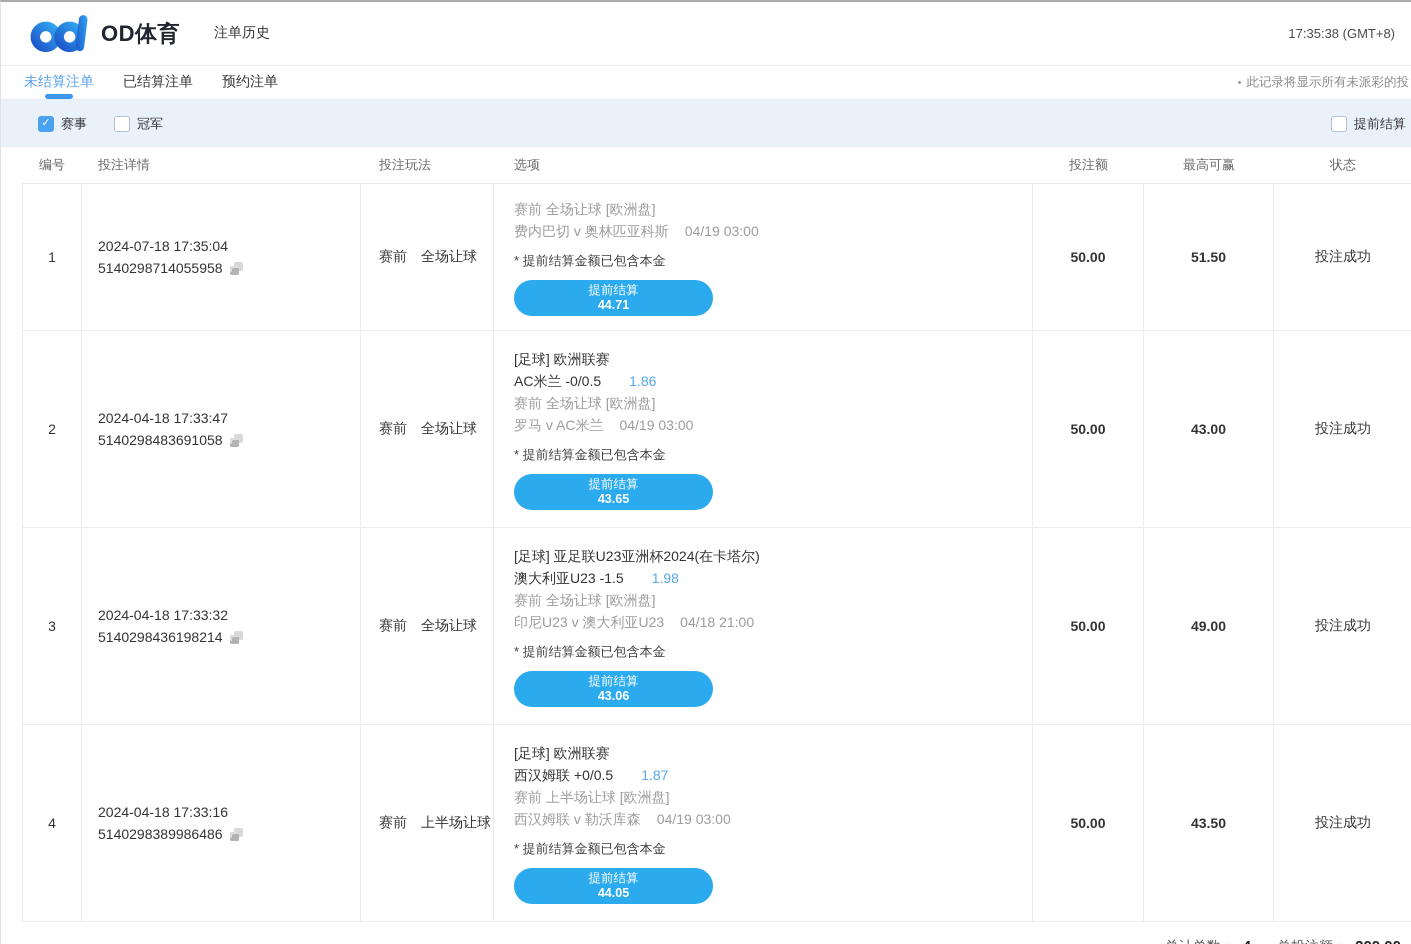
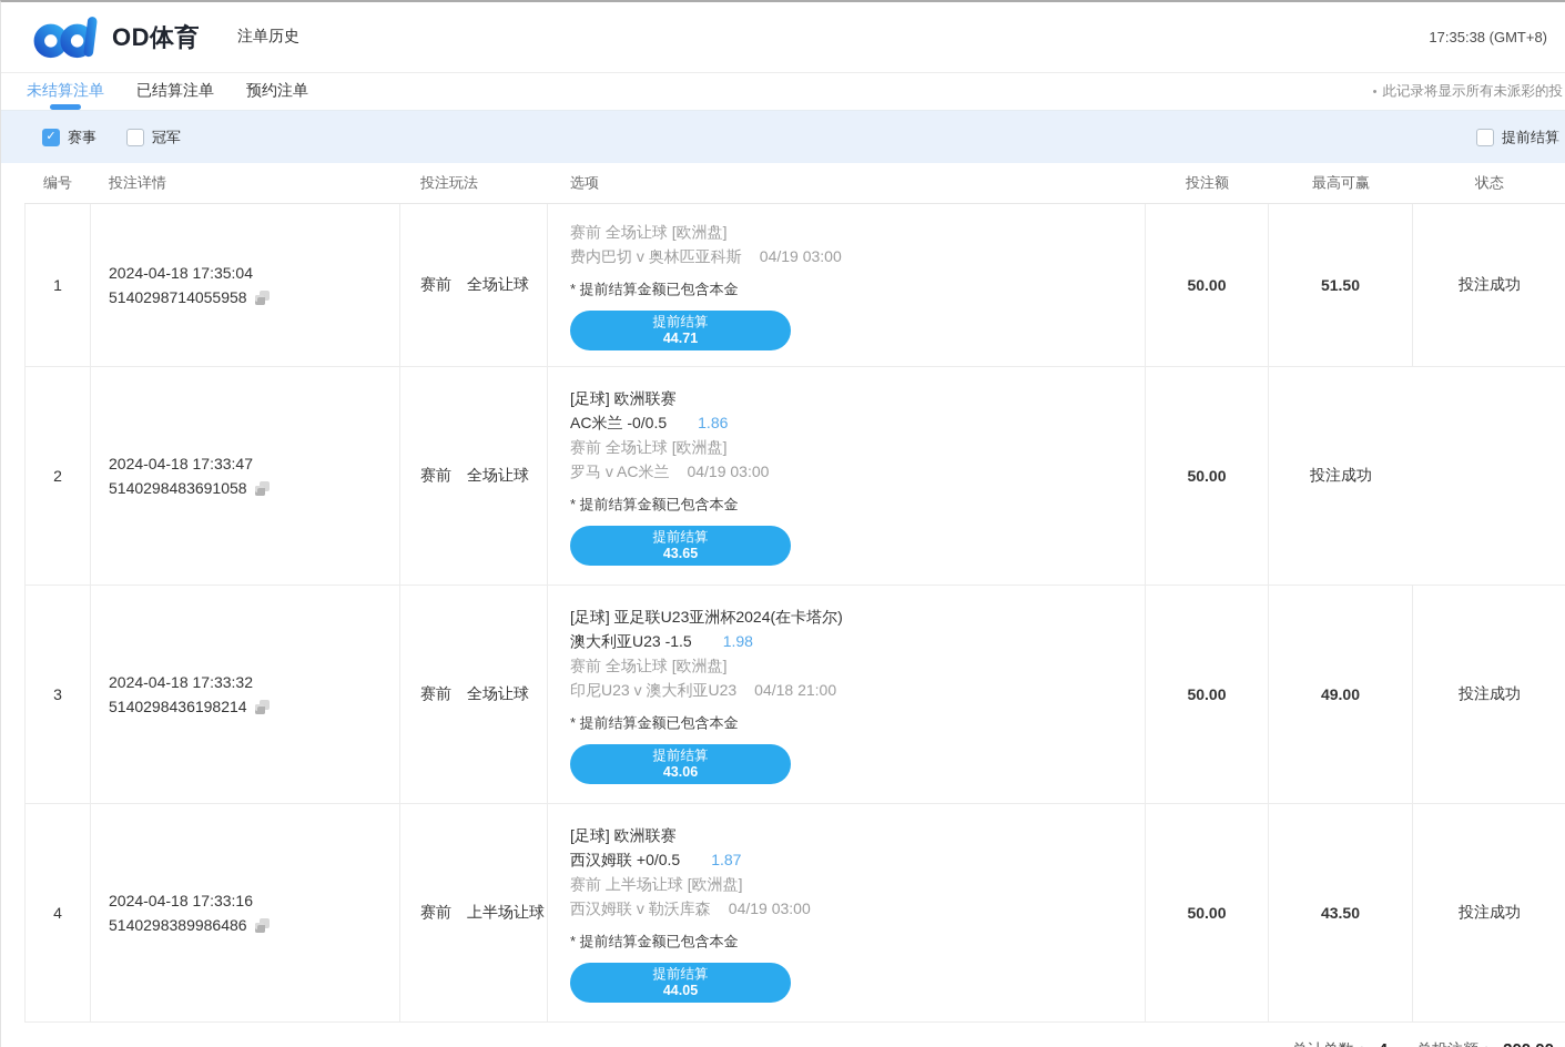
  OD体育
  注单历史
  17:35:38 (GMT+8)
  未结算注单
  已结算注单
  预约注单
  •
  此记录将显示所有未派彩的投
  赛事
  冠军
  提前结算
  编号
  投注详情
  投注玩法
  选项
  投注额
  最高可赢
  状态
  1
- 2024-07-18 17:35:04
+ 2024-04-18 17:35:04
  5140298714055958
  赛前
  全场让球
  赛前 全场让球 [欧洲盘]
  费内巴切 v 奥林匹亚科斯 04/19 03:00
  * 提前结算金额已包含本金
  提前结算
  44.71
  50.00
  51.50
  投注成功
  2
  2024-04-18 17:33:47
  5140298483691058
  赛前
  全场让球
  [足球] 欧洲联赛
  AC米兰 -0/0.5 1.86
  赛前 全场让球 [欧洲盘]
  罗马 v AC米兰 04/19 03:00
  * 提前结算金额已包含本金
  提前结算
  43.65
  50.00
- 43.00
  投注成功
  3
  2024-04-18 17:33:32
  5140298436198214
  赛前
  全场让球
  [足球] 亚足联U23亚洲杯2024(在卡塔尔)
  澳大利亚U23 -1.5 1.98
  赛前 全场让球 [欧洲盘]
  印尼U23 v 澳大利亚U23 04/18 21:00
  * 提前结算金额已包含本金
  提前结算
  43.06
  50.00
  49.00
  投注成功
  4
  2024-04-18 17:33:16
  5140298389986486
  赛前
  上半场让球
  [足球] 欧洲联赛
  西汉姆联 +0/0.5 1.87
  赛前 上半场让球 [欧洲盘]
  西汉姆联 v 勒沃库森 04/19 03:00
  * 提前结算金额已包含本金
  提前结算
  44.05
  50.00
  43.50
  投注成功
